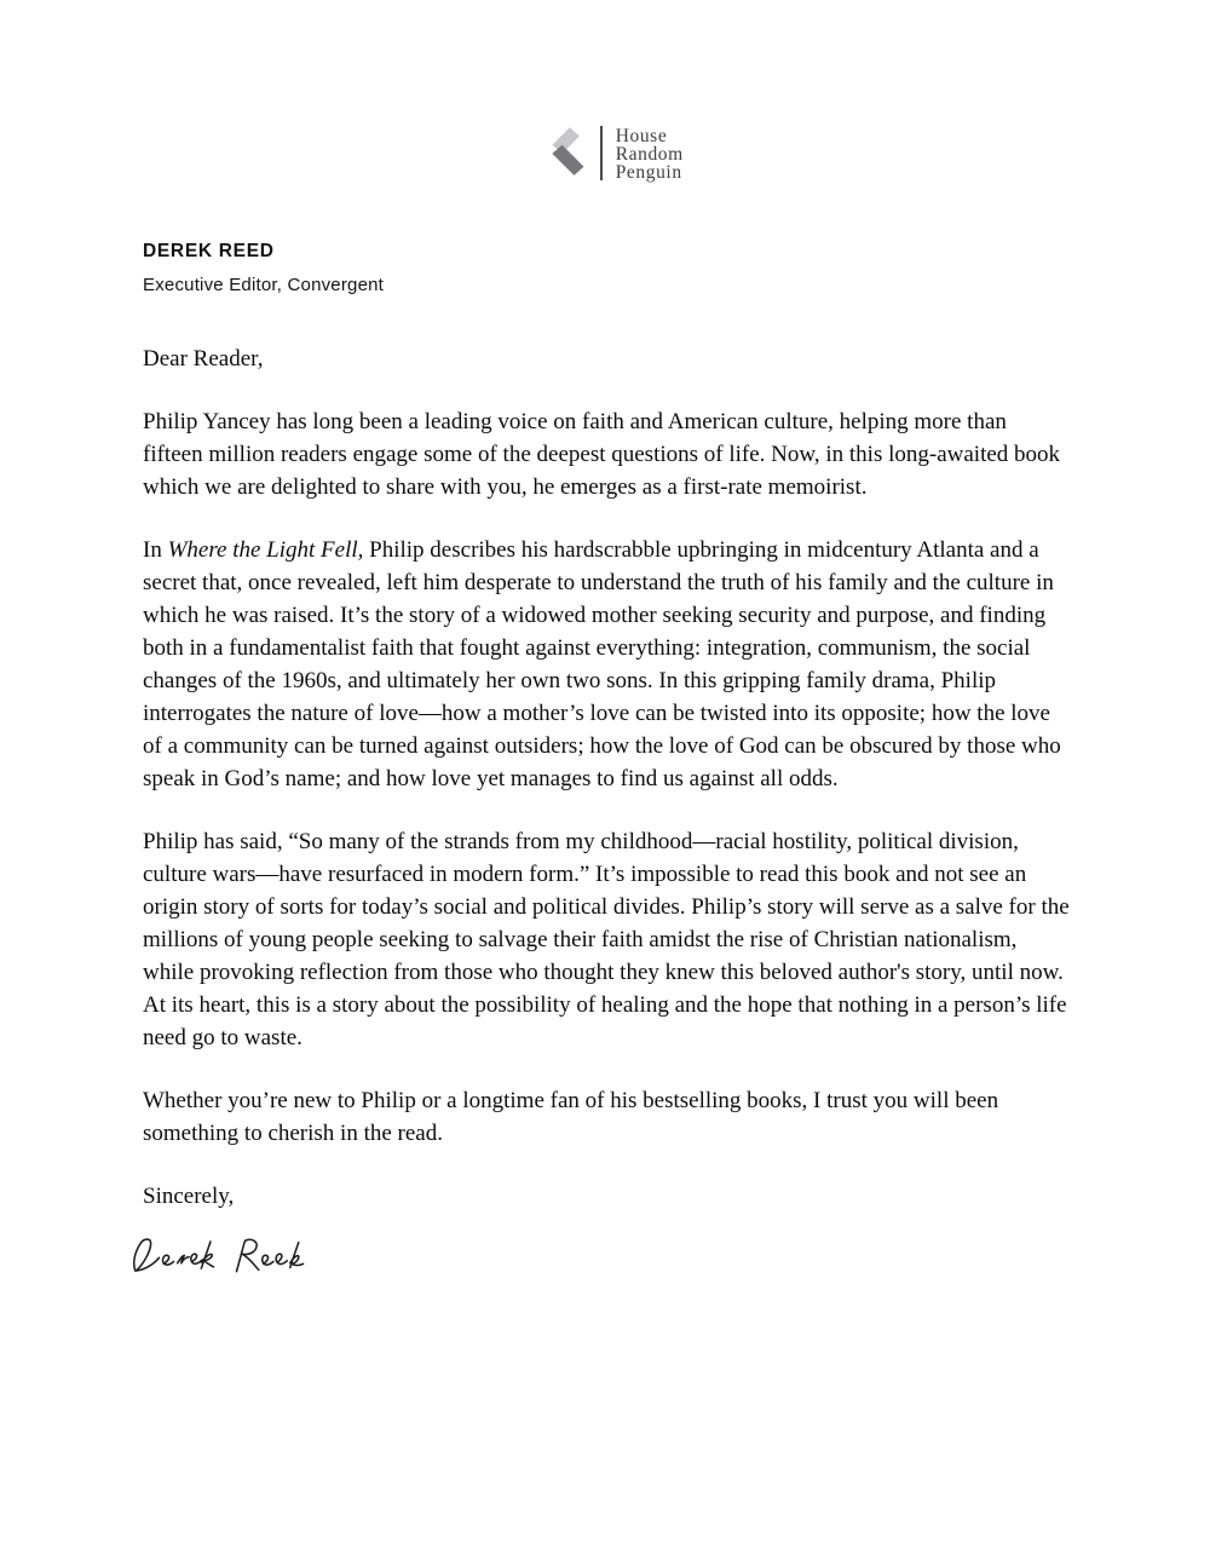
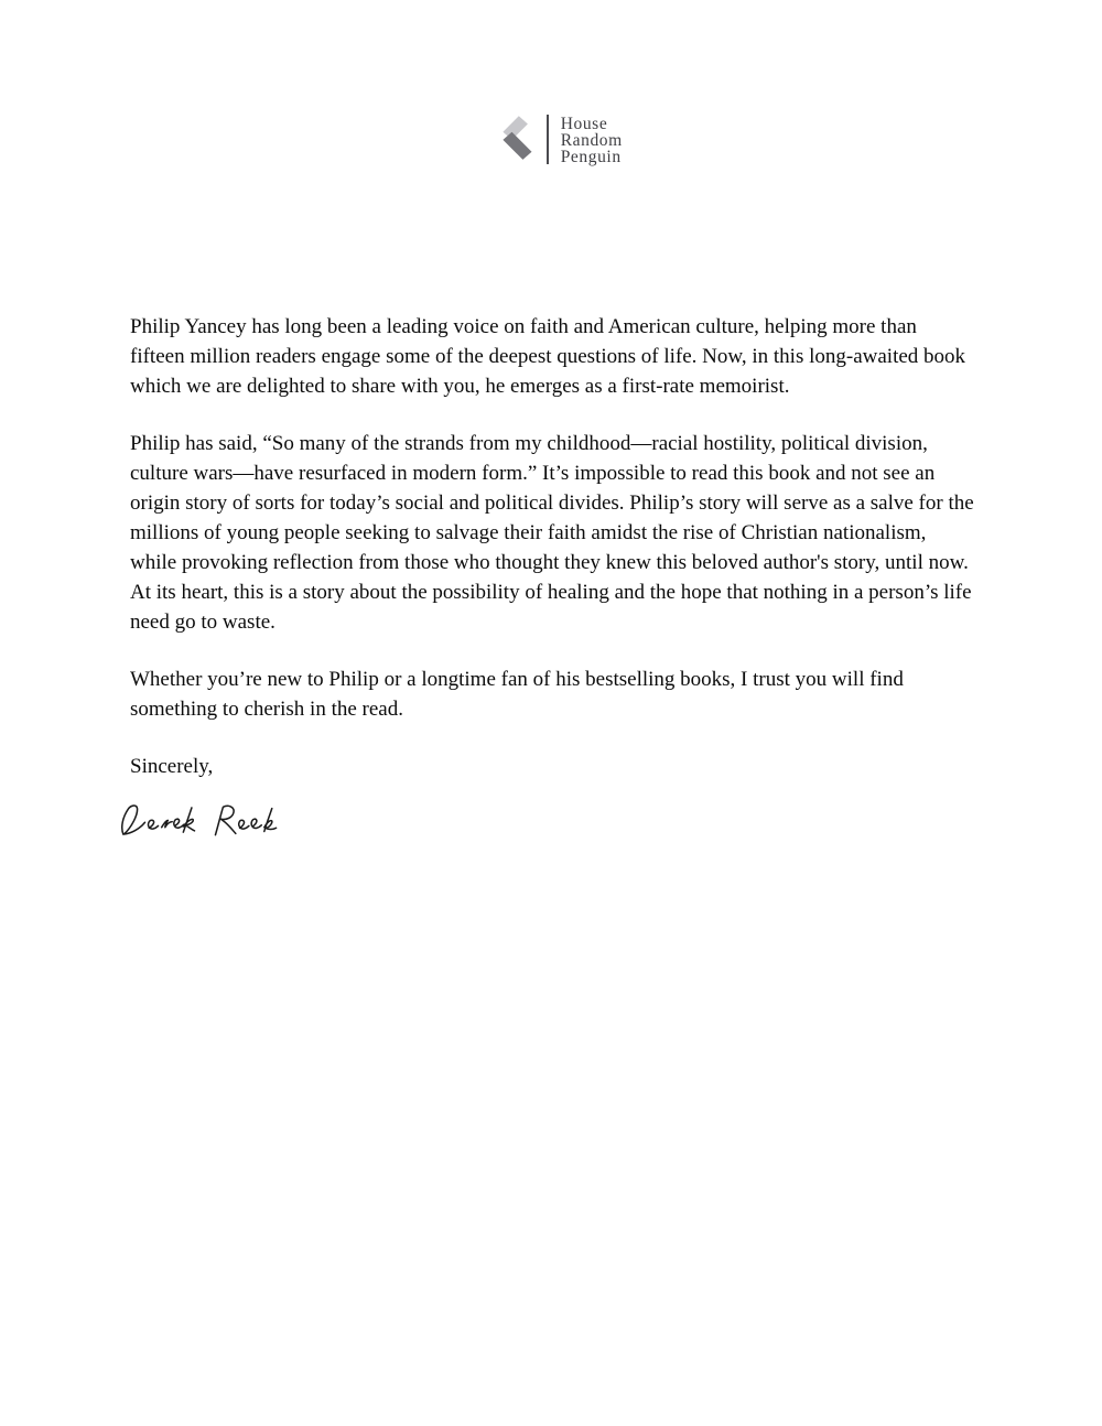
  House
  Random
  Penguin
- DEREK REED
- Executive Editor, Convergent
- Dear Reader,
  Philip Yancey has long been a leading voice on faith and American culture, helping more than fifteen million readers engage some of the deepest questions of life. Now, in this long-awaited book which we are delighted to share with you, he emerges as a first-rate memoirist.
- In Where the Light Fell, Philip describes his hardscrabble upbringing in midcentury Atlanta and a secret that, once revealed, left him desperate to understand the truth of his family and the culture in which he was raised. It’s the story of a widowed mother seeking security and purpose, and finding both in a fundamentalist faith that fought against everything: integration, communism, the social changes of the 1960s, and ultimately her own two sons. In this gripping family drama, Philip interrogates the nature of love—how a mother’s love can be twisted into its opposite; how the love of a community can be turned against outsiders; how the love of God can be obscured by those who speak in God’s name; and how love yet manages to find us against all odds.
  Philip has said, “So many of the strands from my childhood—racial hostility, political division, culture wars—have resurfaced in modern form.” It’s impossible to read this book and not see an origin story of sorts for today’s social and political divides. Philip’s story will serve as a salve for the millions of young people seeking to salvage their faith amidst the rise of Christian nationalism, while provoking reflection from those who thought they knew this beloved author's story, until now. At its heart, this is a story about the possibility of healing and the hope that nothing in a person’s life need go to waste.
- Whether you’re new to Philip or a longtime fan of his bestselling books, I trust you will been something to cherish in the read.
+ Whether you’re new to Philip or a longtime fan of his bestselling books, I trust you will find something to cherish in the read.
  Sincerely,
